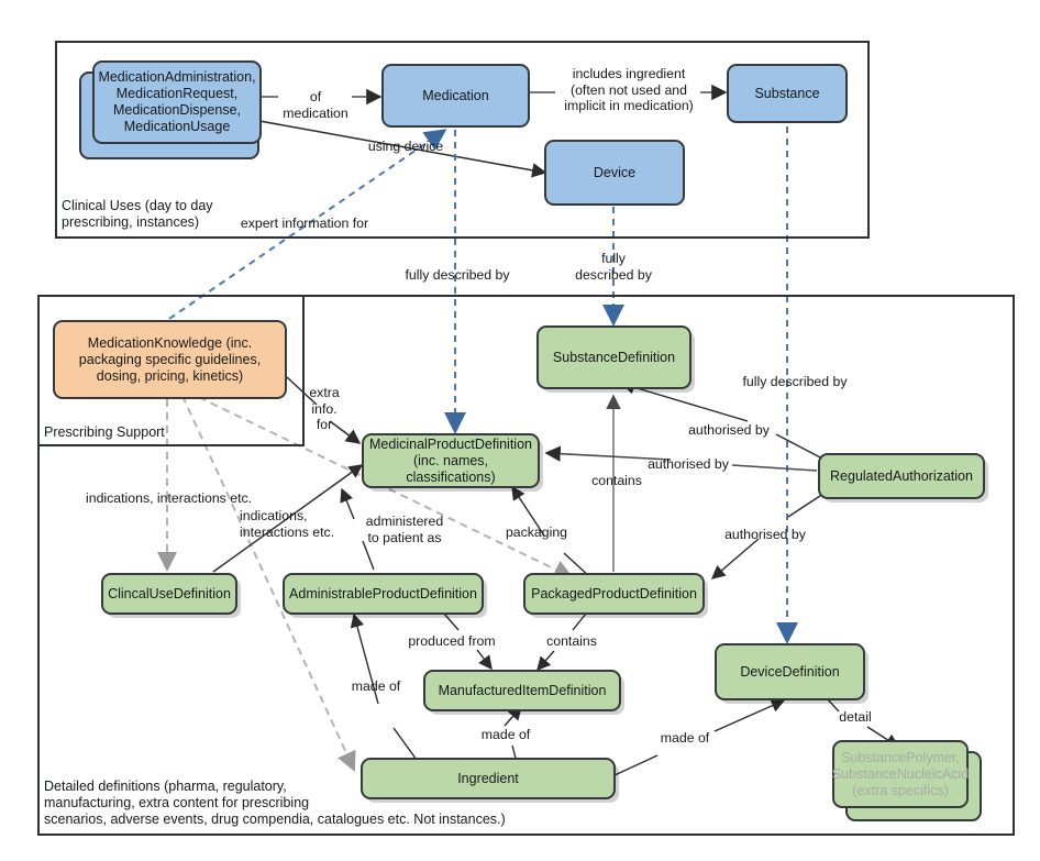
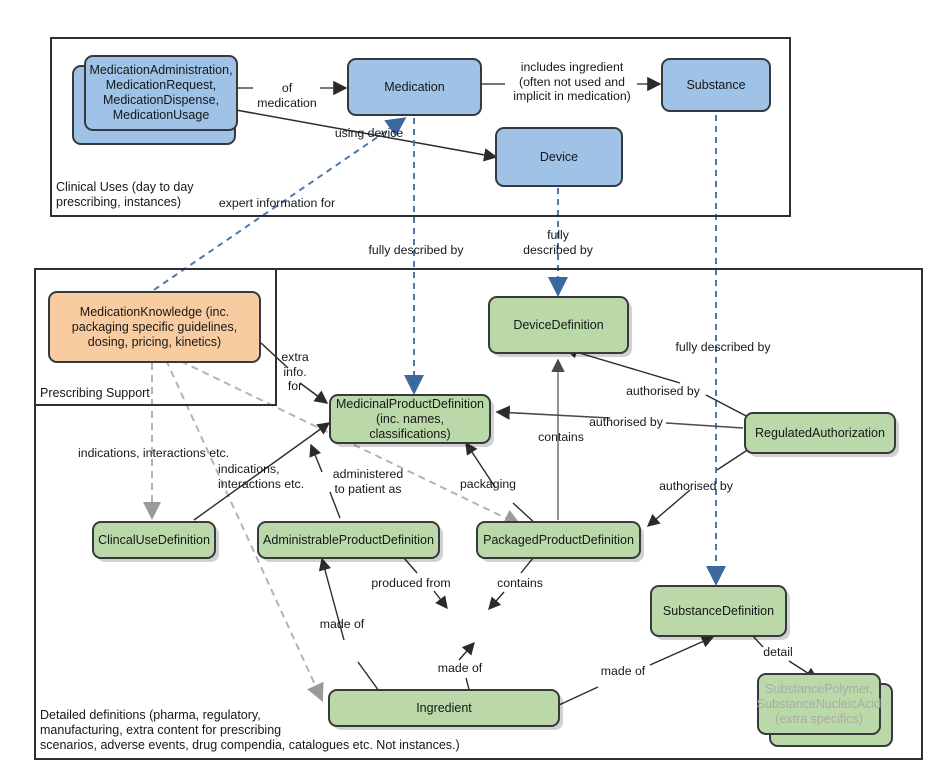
  MedicationAdministration, MedicationRequest, MedicationDispense, MedicationUsage
  Medication
  Substance
  Device
  MedicationKnowledge (inc. packaging specific guidelines, dosing, pricing, kinetics)
- SubstanceDefinition
+ DeviceDefinition
  MedicinalProductDefinition (inc. names, classifications)
  RegulatedAuthorization
  ClincalUseDefinition
  AdministrableProductDefinition
  PackagedProductDefinition
- DeviceDefinition
+ SubstanceDefinition
- ManufacturedItemDefinition
  Ingredient
  SubstancePolymer, SubstanceNucleicAcid (extra specifics)
  Clinical Uses (day to day
  prescribing, instances)
  Prescribing Support
  Detailed definitions (pharma, regulatory,
  manufacturing, extra content for prescribing
  scenarios, adverse events, drug compendia, catalogues etc. Not instances.)
  of medication
  includes ingredient
  (often not used and
  implicit in medication)
  using device
  expert information for
  fully described by
  fully
  described by
  fully described by
  extra
  info.
  for
  authorised by
  authorised by
  contains
  authorised by
  indications, interactions etc.
  indications,
  interactions etc.
  administered
  to patient as
  packaging
  produced from
  contains
  made of
  made of
  made of
  detail
